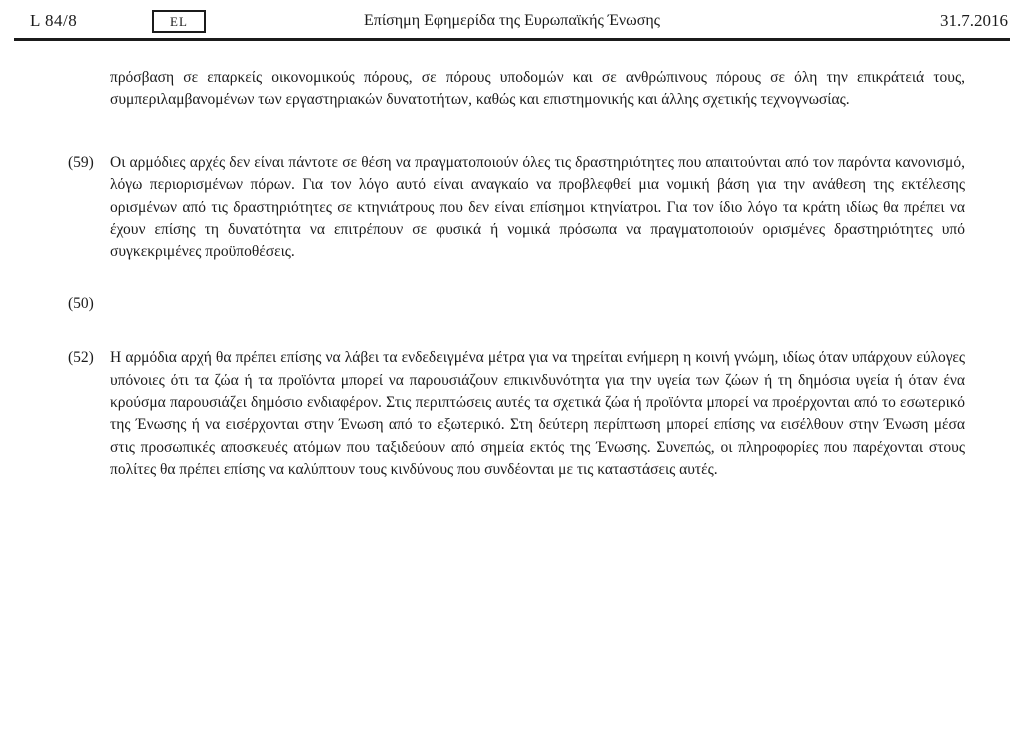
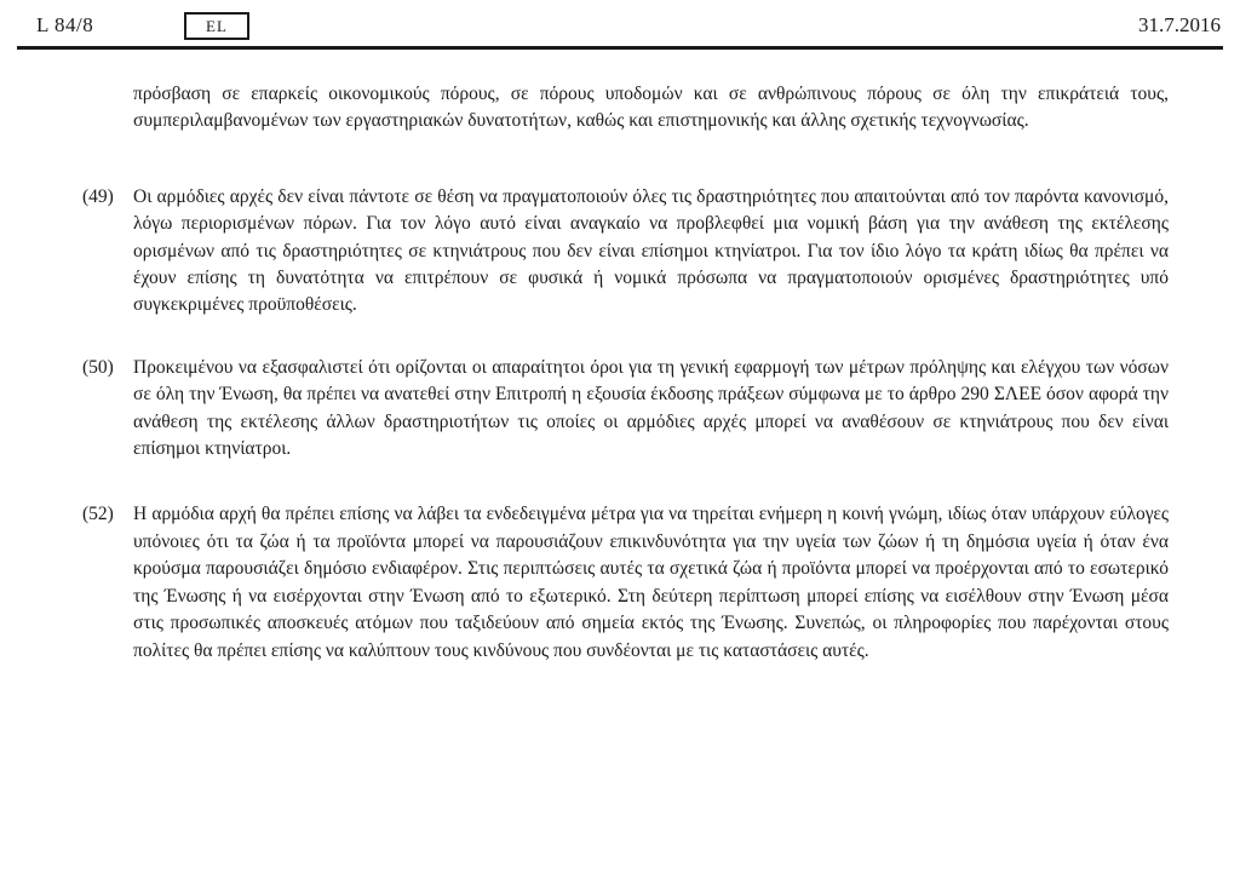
  L 84/8
  EL
- Επίσημη Εφημερίδα της Ευρωπαϊκής Ένωσης
  31.7.2016
  πρόσβαση σε επαρκείς οικονομικούς πόρους, σε πόρους υποδομών και σε ανθρώπινους πόρους σε όλη την επικράτειά τους, συμπεριλαμβανομένων των εργαστηριακών δυνατοτήτων, καθώς και επιστημονικής και άλλης σχετικής τεχνογνωσίας.
- (59)
+ (49)
  Οι αρμόδιες αρχές δεν είναι πάντοτε σε θέση να πραγματοποιούν όλες τις δραστηριότητες που απαιτούνται από τον παρόντα κανονισμό, λόγω περιορισμένων πόρων. Για τον λόγο αυτό είναι αναγκαίο να προβλεφθεί μια νομική βάση για την ανάθεση της εκτέλεσης ορισμένων από τις δραστηριότητες σε κτηνιάτρους που δεν είναι επίσημοι κτηνίατροι. Για τον ίδιο λόγο τα κράτη ιδίως θα πρέπει να έχουν επίσης τη δυνατότητα να επιτρέπουν σε φυσικά ή νομικά πρόσωπα να πραγματοποιούν ορισμένες δραστηριότητες υπό συγκεκριμένες προϋποθέσεις.
  (50)
+ Προκειμένου να εξασφαλιστεί ότι ορίζονται οι απαραίτητοι όροι για τη γενική εφαρμογή των μέτρων πρόληψης και ελέγχου των νόσων σε όλη την Ένωση, θα πρέπει να ανατεθεί στην Επιτροπή η εξουσία έκδοσης πράξεων σύμφωνα με το άρθρο 290 ΣΛΕΕ όσον αφορά την ανάθεση της εκτέλεσης άλλων δραστηριοτήτων τις οποίες οι αρμόδιες αρχές μπορεί να αναθέσουν σε κτηνιάτρους που δεν είναι επίσημοι κτηνίατροι.
  (52)
  Η αρμόδια αρχή θα πρέπει επίσης να λάβει τα ενδεδειγμένα μέτρα για να τηρείται ενήμερη η κοινή γνώμη, ιδίως όταν υπάρχουν εύλογες υπόνοιες ότι τα ζώα ή τα προϊόντα μπορεί να παρουσιάζουν επικινδυνότητα για την υγεία των ζώων ή τη δημόσια υγεία ή όταν ένα κρούσμα παρουσιάζει δημόσιο ενδιαφέρον. Στις περιπτώσεις αυτές τα σχετικά ζώα ή προϊόντα μπορεί να προέρχονται από το εσωτερικό της Ένωσης ή να εισέρχονται στην Ένωση από το εξωτερικό. Στη δεύτερη περίπτωση μπορεί επίσης να εισέλθουν στην Ένωση μέσα στις προσωπικές αποσκευές ατόμων που ταξιδεύουν από σημεία εκτός της Ένωσης. Συνεπώς, οι πληροφορίες που παρέχονται στους πολίτες θα πρέπει επίσης να καλύπτουν τους κινδύνους που συνδέονται με τις καταστάσεις αυτές.
